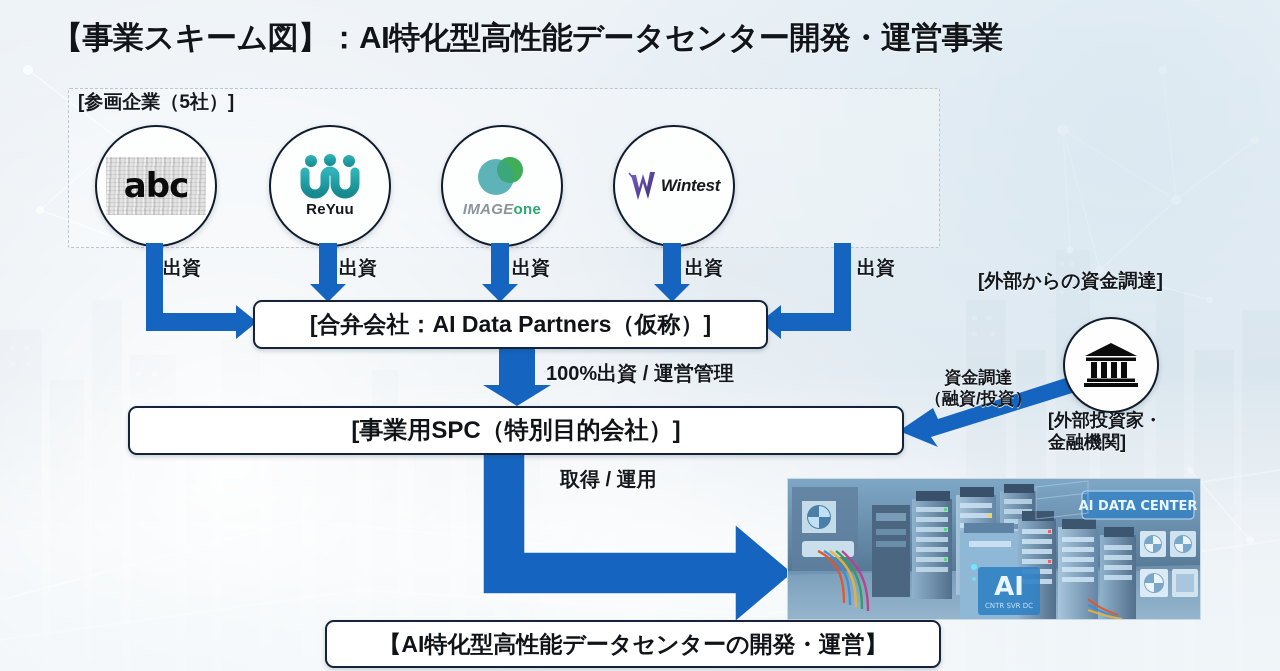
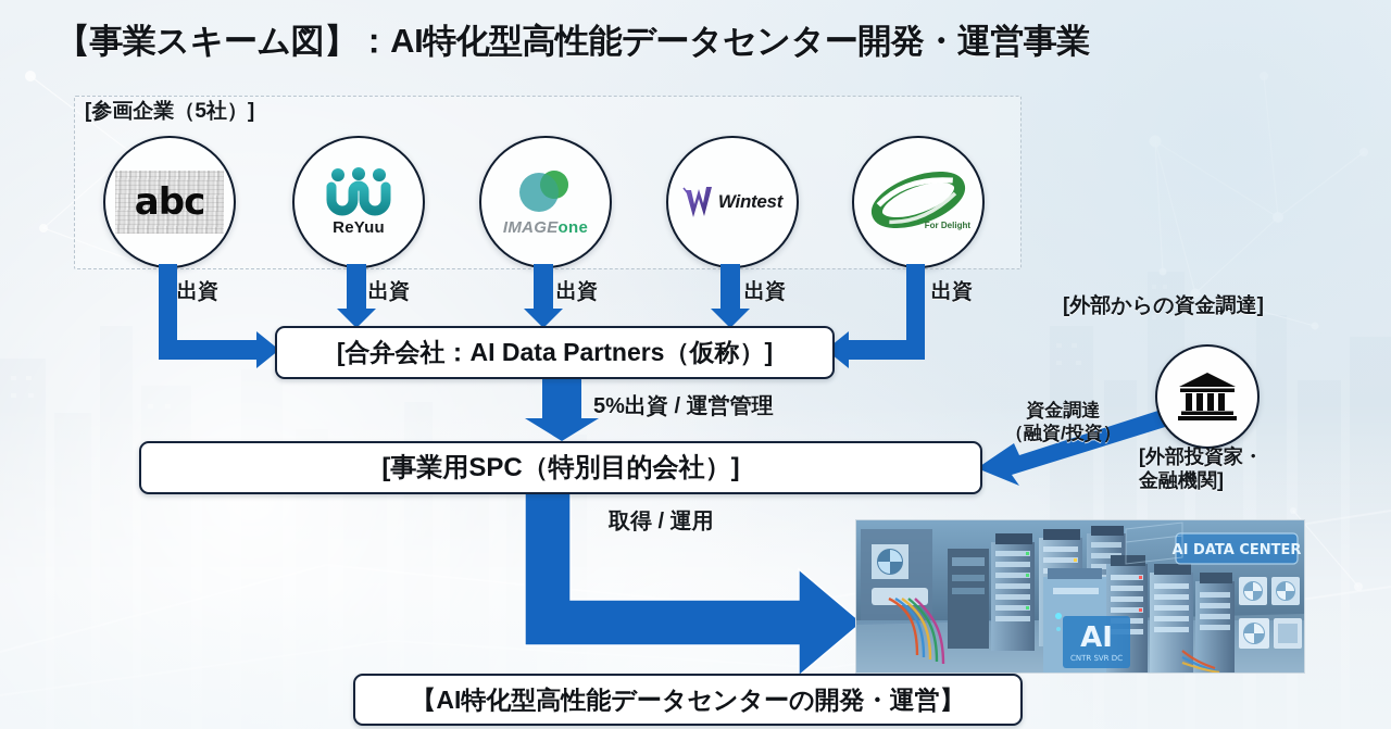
  【事業スキーム図】：AI特化型高性能データセンター開発・運営事業
  [参画企業（5社）]
  abc
  ReYuu
  IMAGEone
  Wintest
+ For Delight
  出資
  出資
  出資
  出資
  出資
  [合弁会社：AI Data Partners（仮称）]
- 100%出資 / 運営管理
+ 5%出資 / 運営管理
  [事業用SPC（特別目的会社）]
  取得 / 運用
  [外部からの資金調達]
  資金調達
  （融資/投資）
  [外部投資家・
  金融機関]
  AI
  CNTR SVR DC
  AI DATA CENTER
  【AI特化型高性能データセンターの開発・運営】
